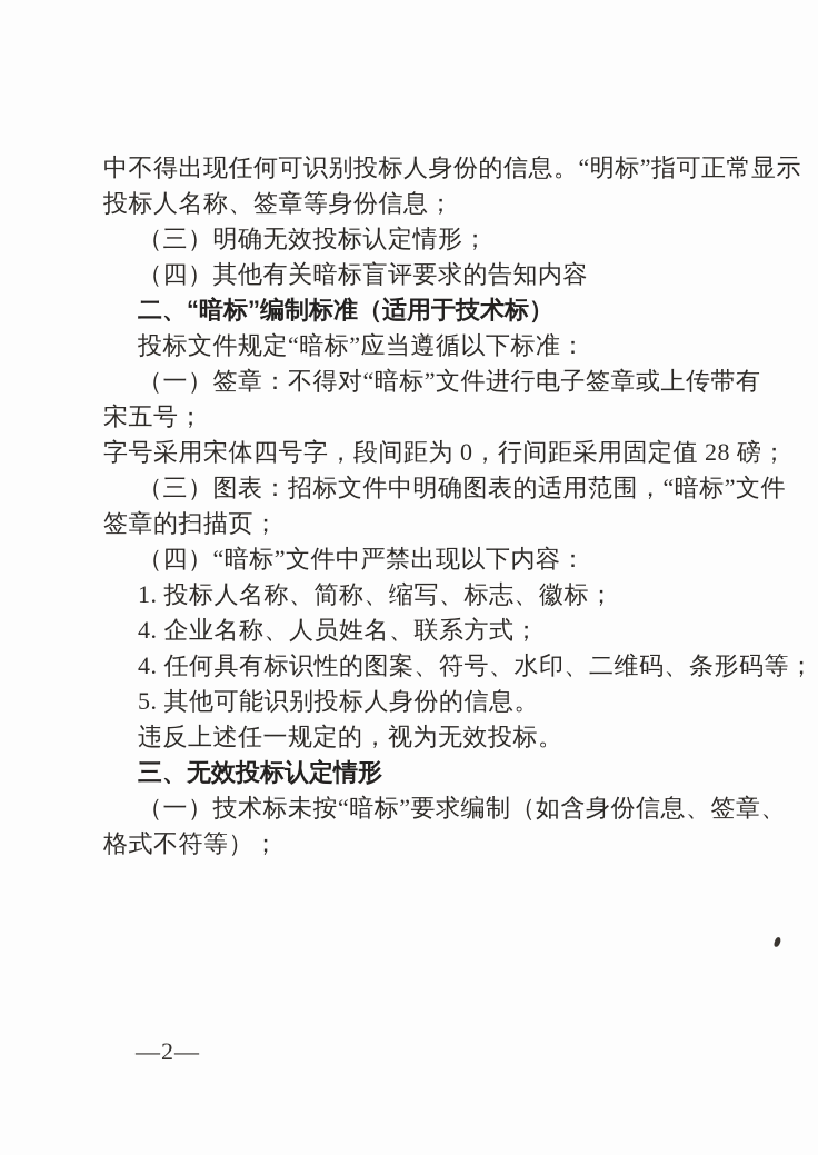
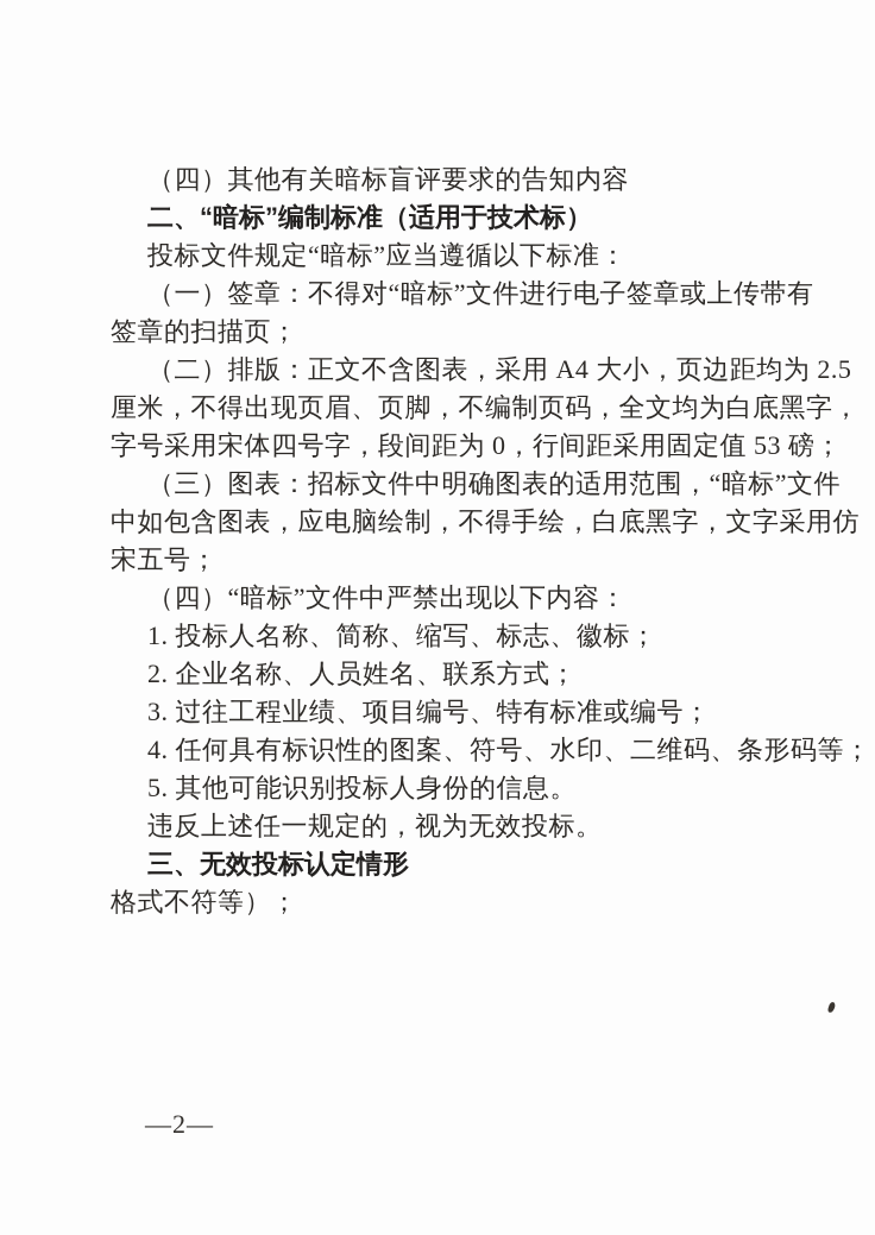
- 中不得出现任何可识别投标人身份的信息。“明标”指可正常显示
- 投标人名称、签章等身份信息；
- （三）明确无效投标认定情形；
  （四）其他有关暗标盲评要求的告知内容
  二、“暗标”编制标准（适用于技术标）
  投标文件规定“暗标”应当遵循以下标准：
  （一）签章：不得对“暗标”文件进行电子签章或上传带有
- 宋五号；
+ 签章的扫描页；
+ （二）排版：正文不含图表，采用 A4 大小，页边距均为 2.5
+ 厘米，不得出现页眉、页脚，不编制页码，全文均为白底黑字，
- 字号采用宋体四号字，段间距为 0，行间距采用固定值 28 磅；
+ 字号采用宋体四号字，段间距为 0，行间距采用固定值 53 磅；
  （三）图表：招标文件中明确图表的适用范围，“暗标”文件
+ 中如包含图表，应电脑绘制，不得手绘，白底黑字，文字采用仿
- 签章的扫描页；
+ 宋五号；
  （四）“暗标”文件中严禁出现以下内容：
  1. 投标人名称、简称、缩写、标志、徽标；
- 4. 企业名称、人员姓名、联系方式；
+ 2. 企业名称、人员姓名、联系方式；
+ 3. 过往工程业绩、项目编号、特有标准或编号；
  4. 任何具有标识性的图案、符号、水印、二维码、条形码等；
  5. 其他可能识别投标人身份的信息。
  违反上述任一规定的，视为无效投标。
  三、无效投标认定情形
- （一）技术标未按“暗标”要求编制（如含身份信息、签章、
  格式不符等）；
  —2—
